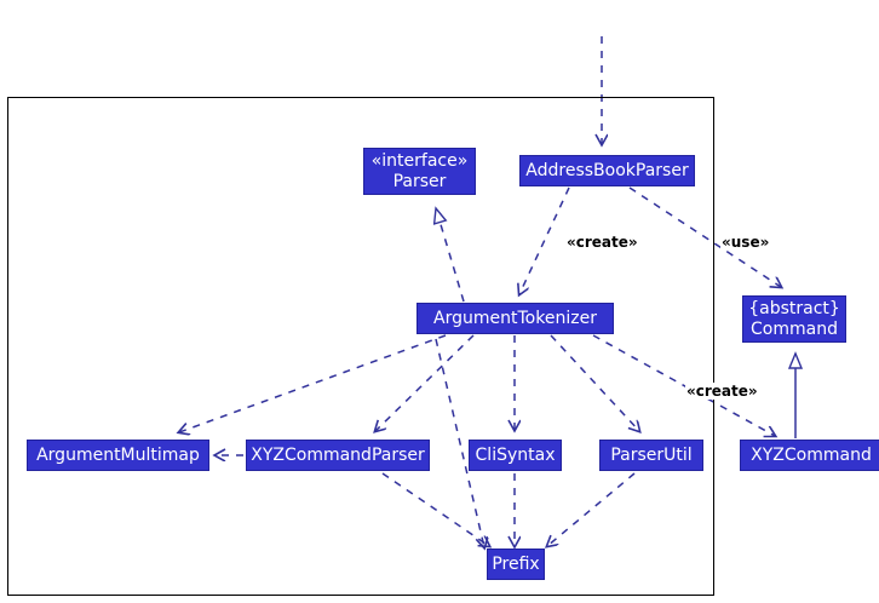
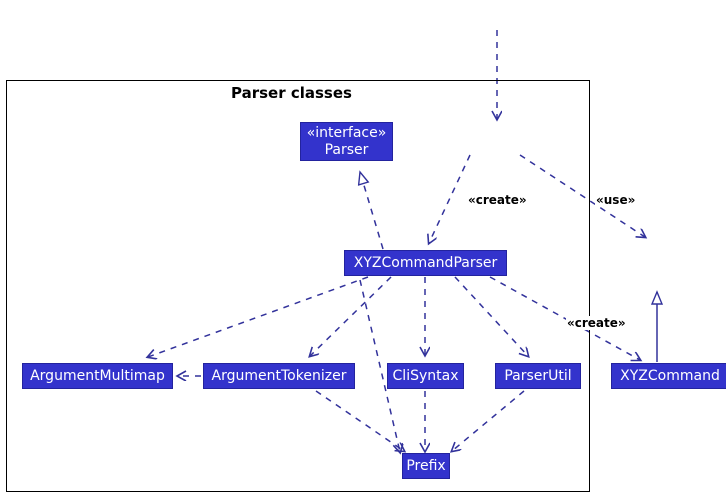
+ Parser classes
  «interface»
  Parser
- AddressBookParser
- {abstract}
- Command
- ArgumentTokenizer
+ XYZCommandParser
  ArgumentMultimap
- XYZCommandParser
+ ArgumentTokenizer
  CliSyntax
  ParserUtil
  XYZCommand
  Prefix
  «create»
  «use»
  «create»
